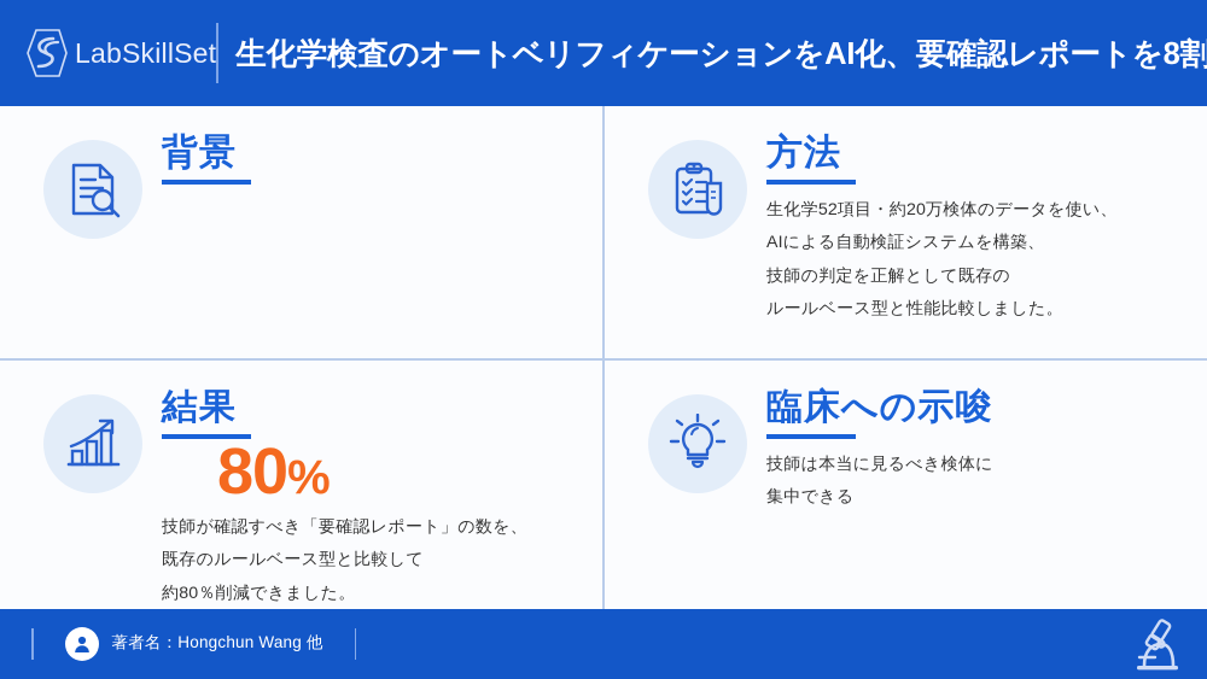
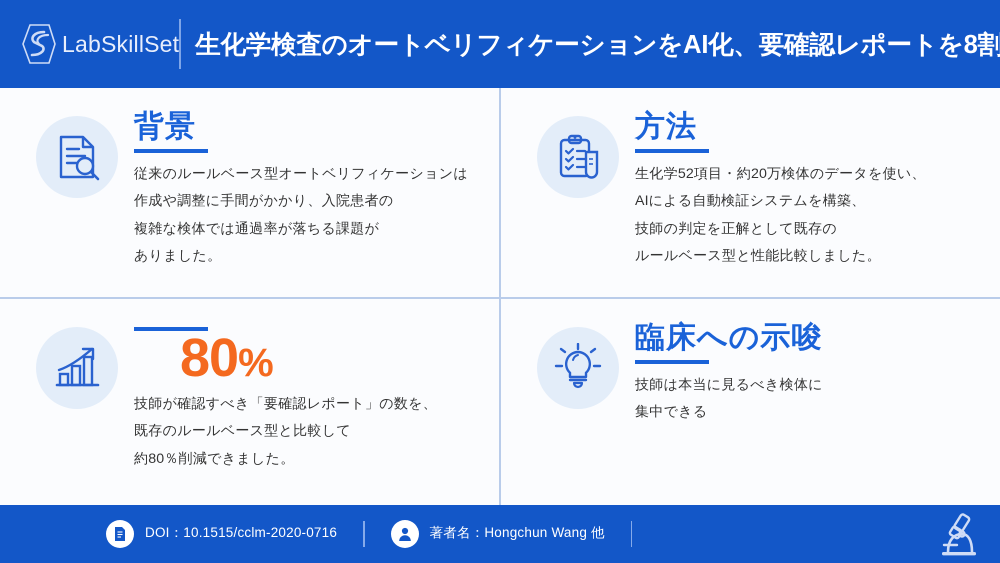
  LabSkillSet
  生化学検査のオートベリフィケーションをAI化、要確認レポートを8割
  背景
+ 従来のルールベース型オートベリフィケーションは
+ 作成や調整に手間がかかり、入院患者の
+ 複雑な検体では通過率が落ちる課題が
+ ありました。
  方法
  生化学52項目・約20万検体のデータを使い、
  AIによる自動検証システムを構築、
  技師の判定を正解として既存の
  ルールベース型と性能比較しました。
- 結果
  80%
  技師が確認すべき「要確認レポート」の数を、
  既存のルールベース型と比較して
  約80％削減できました。
  臨床への示唆
  技師は本当に見るべき検体に
  集中できる
+ DOI：10.1515/cclm-2020-0716
  著者名：Hongchun Wang 他
